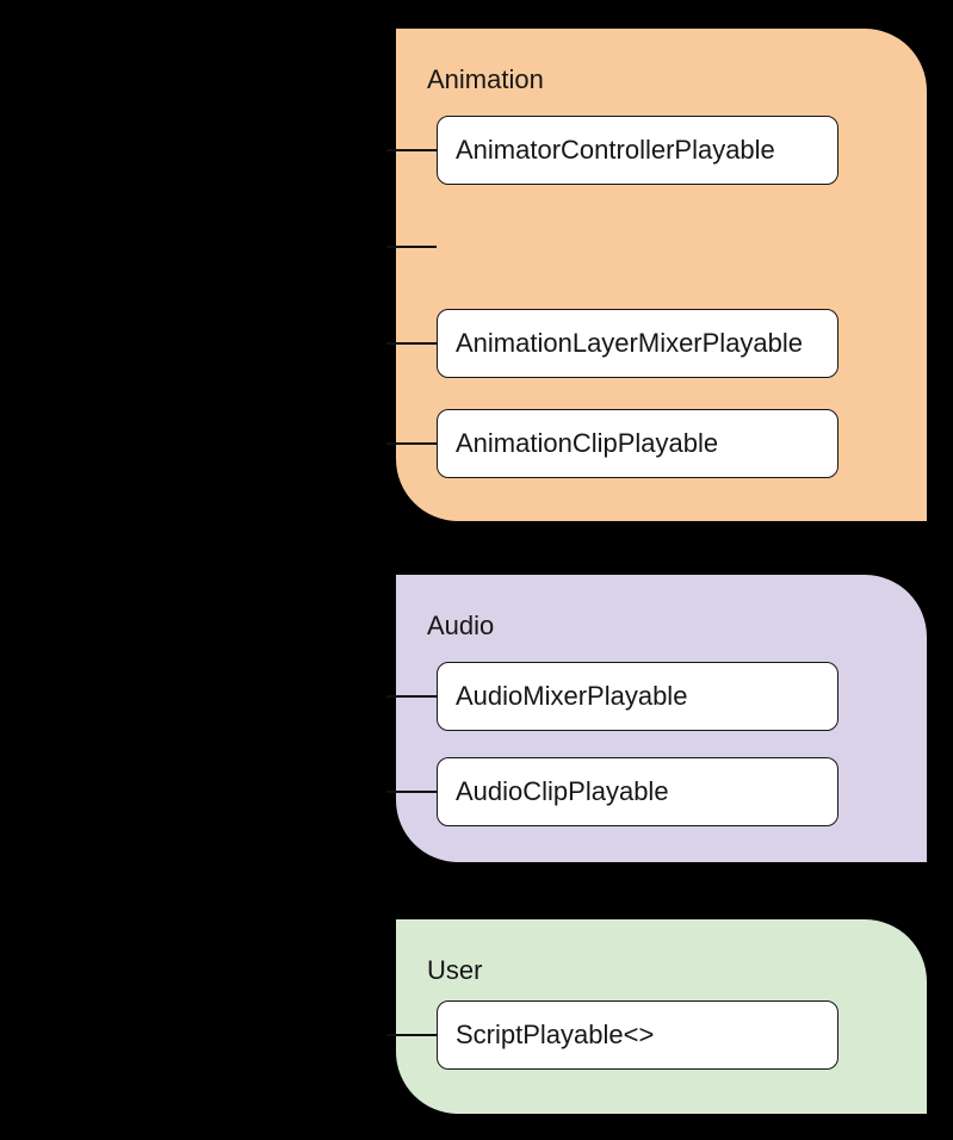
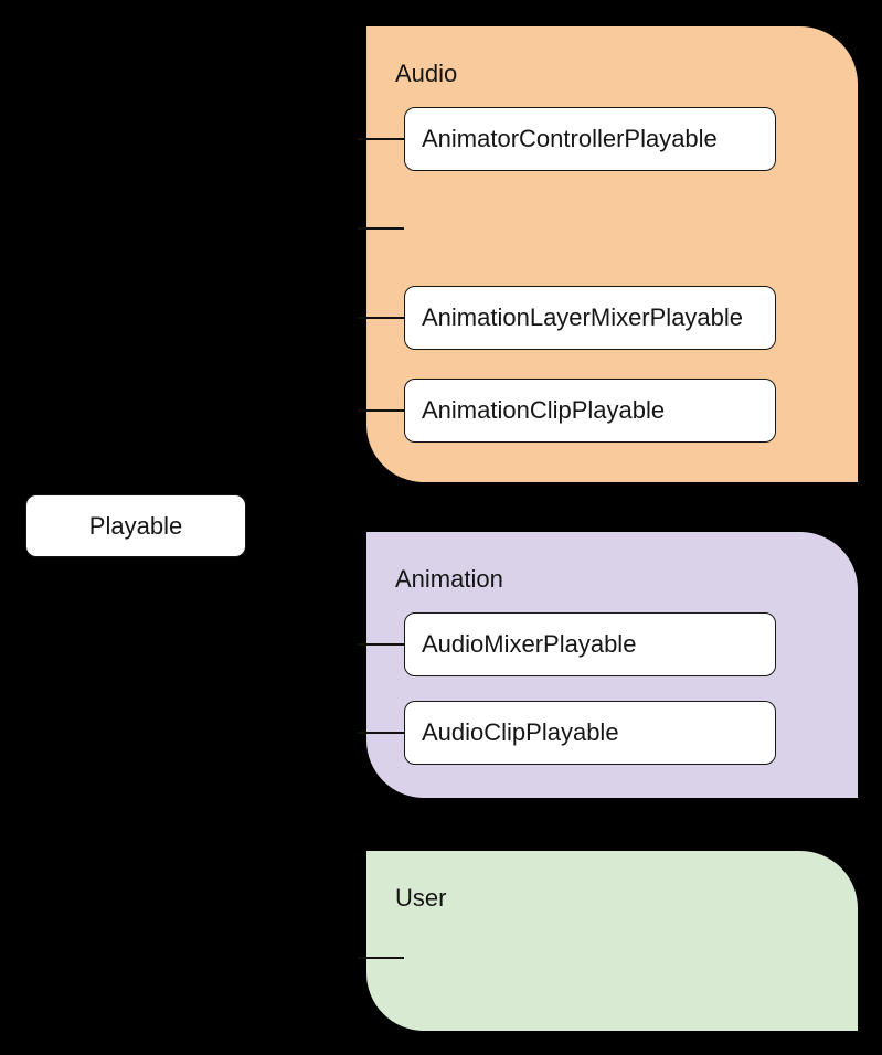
+ Playable
- Animation
+ Audio
  AnimatorControllerPlayable
  AnimationLayerMixerPlayable
  AnimationClipPlayable
- Audio
+ Animation
  AudioMixerPlayable
  AudioClipPlayable
  User
- ScriptPlayable<>
